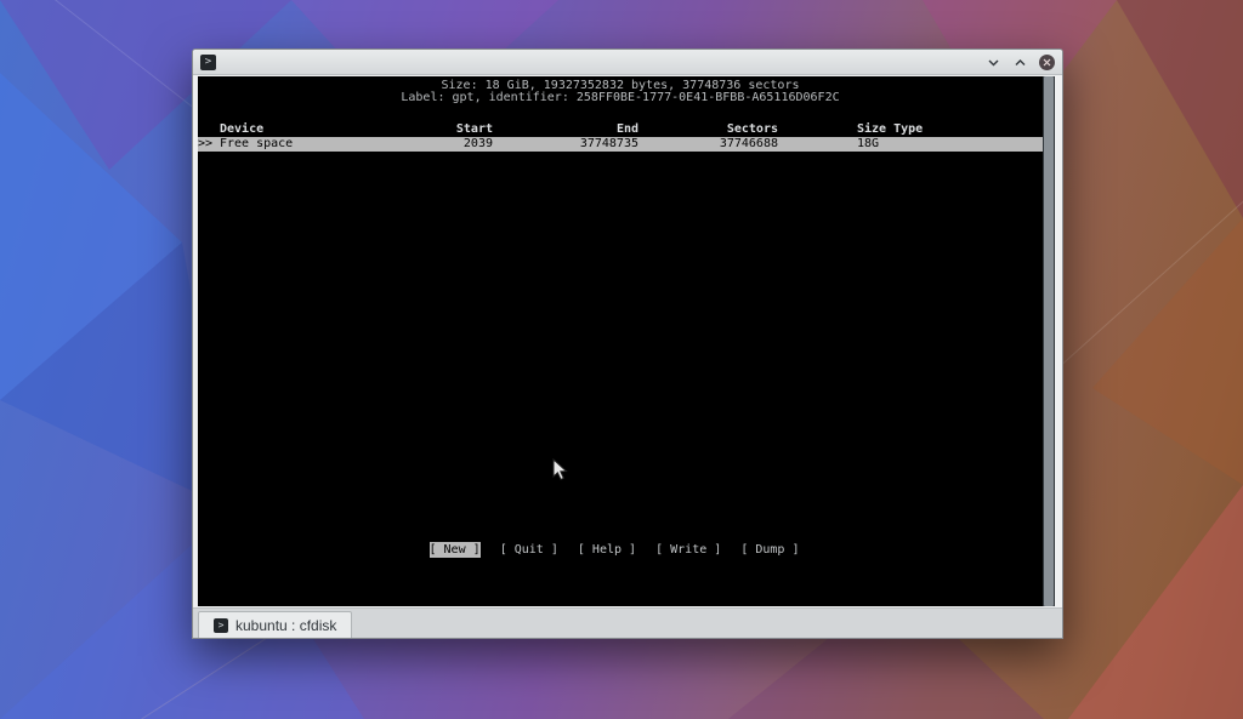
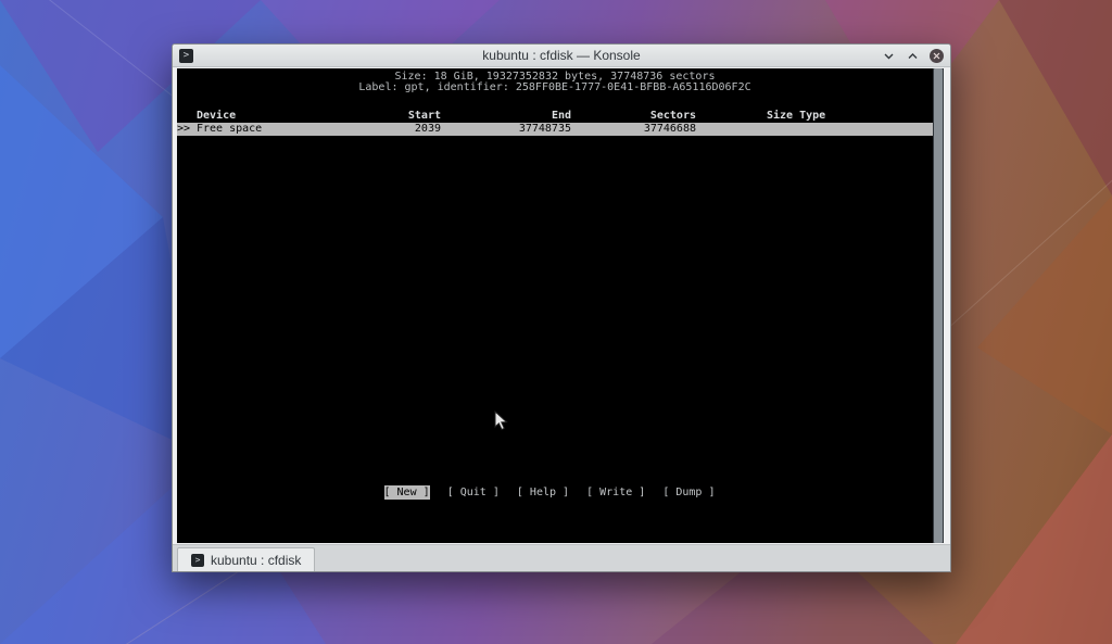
  >
+ kubuntu : cfdisk — Konsole
  Size: 18 GiB, 19327352832 bytes, 37748736 sectors
  Label: gpt, identifier: 258FF0BE-1777-0E41-BFBB-A65116D06F2C
  Device
  Start
  End
  Sectors
  Size Type
  >>
  Free space
  2039
  37748735
  37746688
- 18G
  [ New ] [ Quit ] [ Help ] [ Write ] [ Dump ]
  >
  kubuntu : cfdisk
